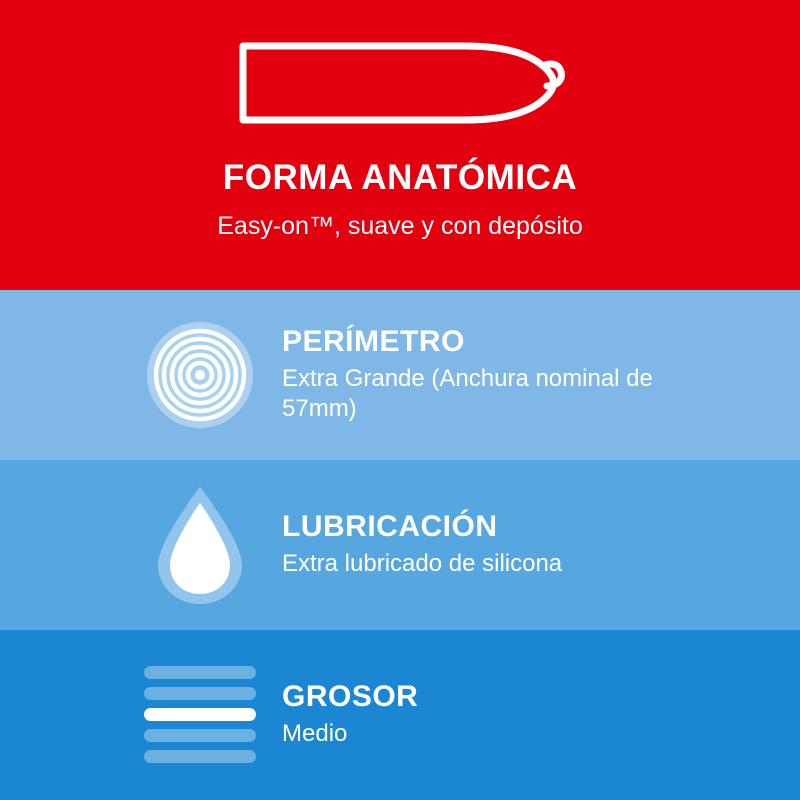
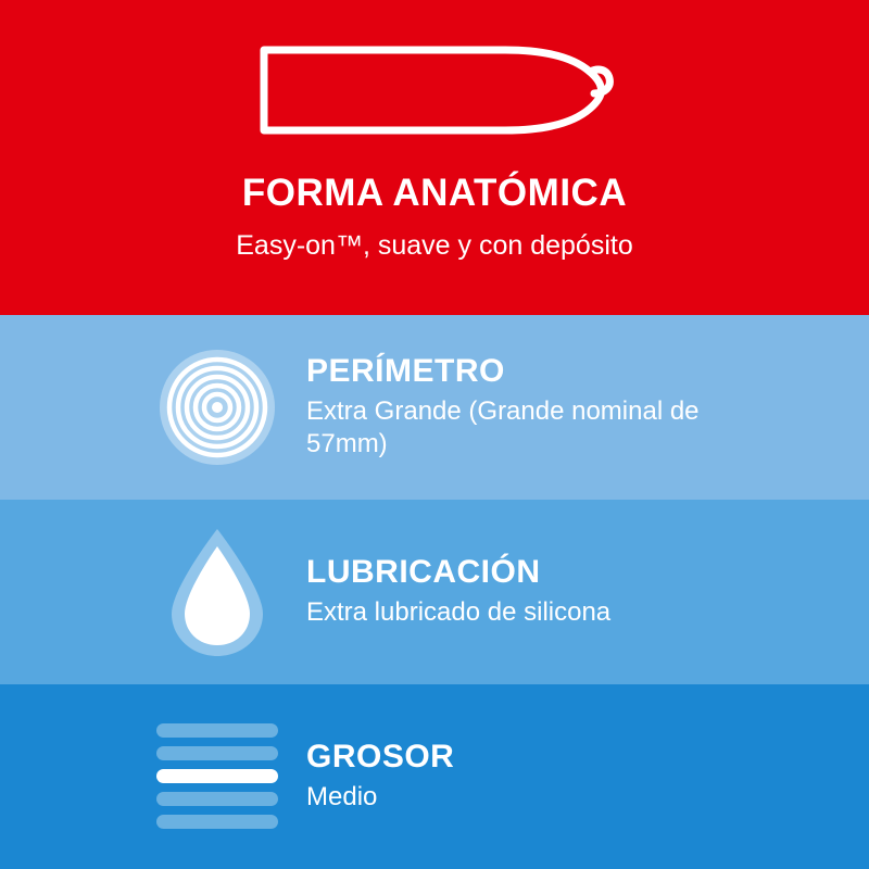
  FORMA ANATÓMICA
  Easy-on™, suave y con depósito
  PERÍMETRO
- Extra Grande (Anchura nominal de 57mm)
+ Extra Grande (Grande nominal de 57mm)
  LUBRICACIÓN
  Extra lubricado de silicona
  GROSOR
  Medio
